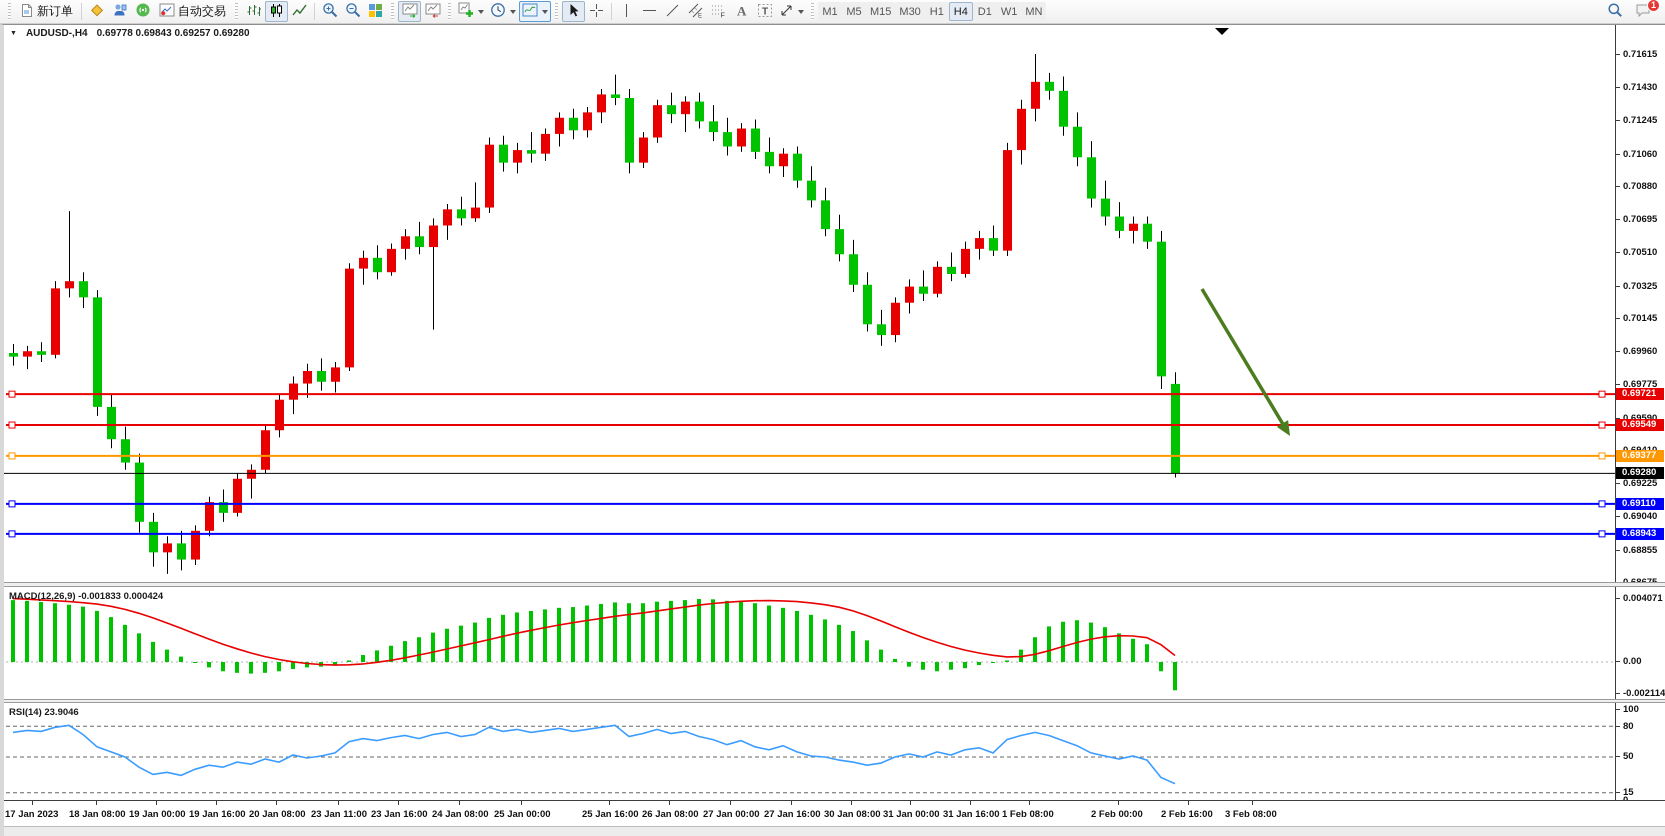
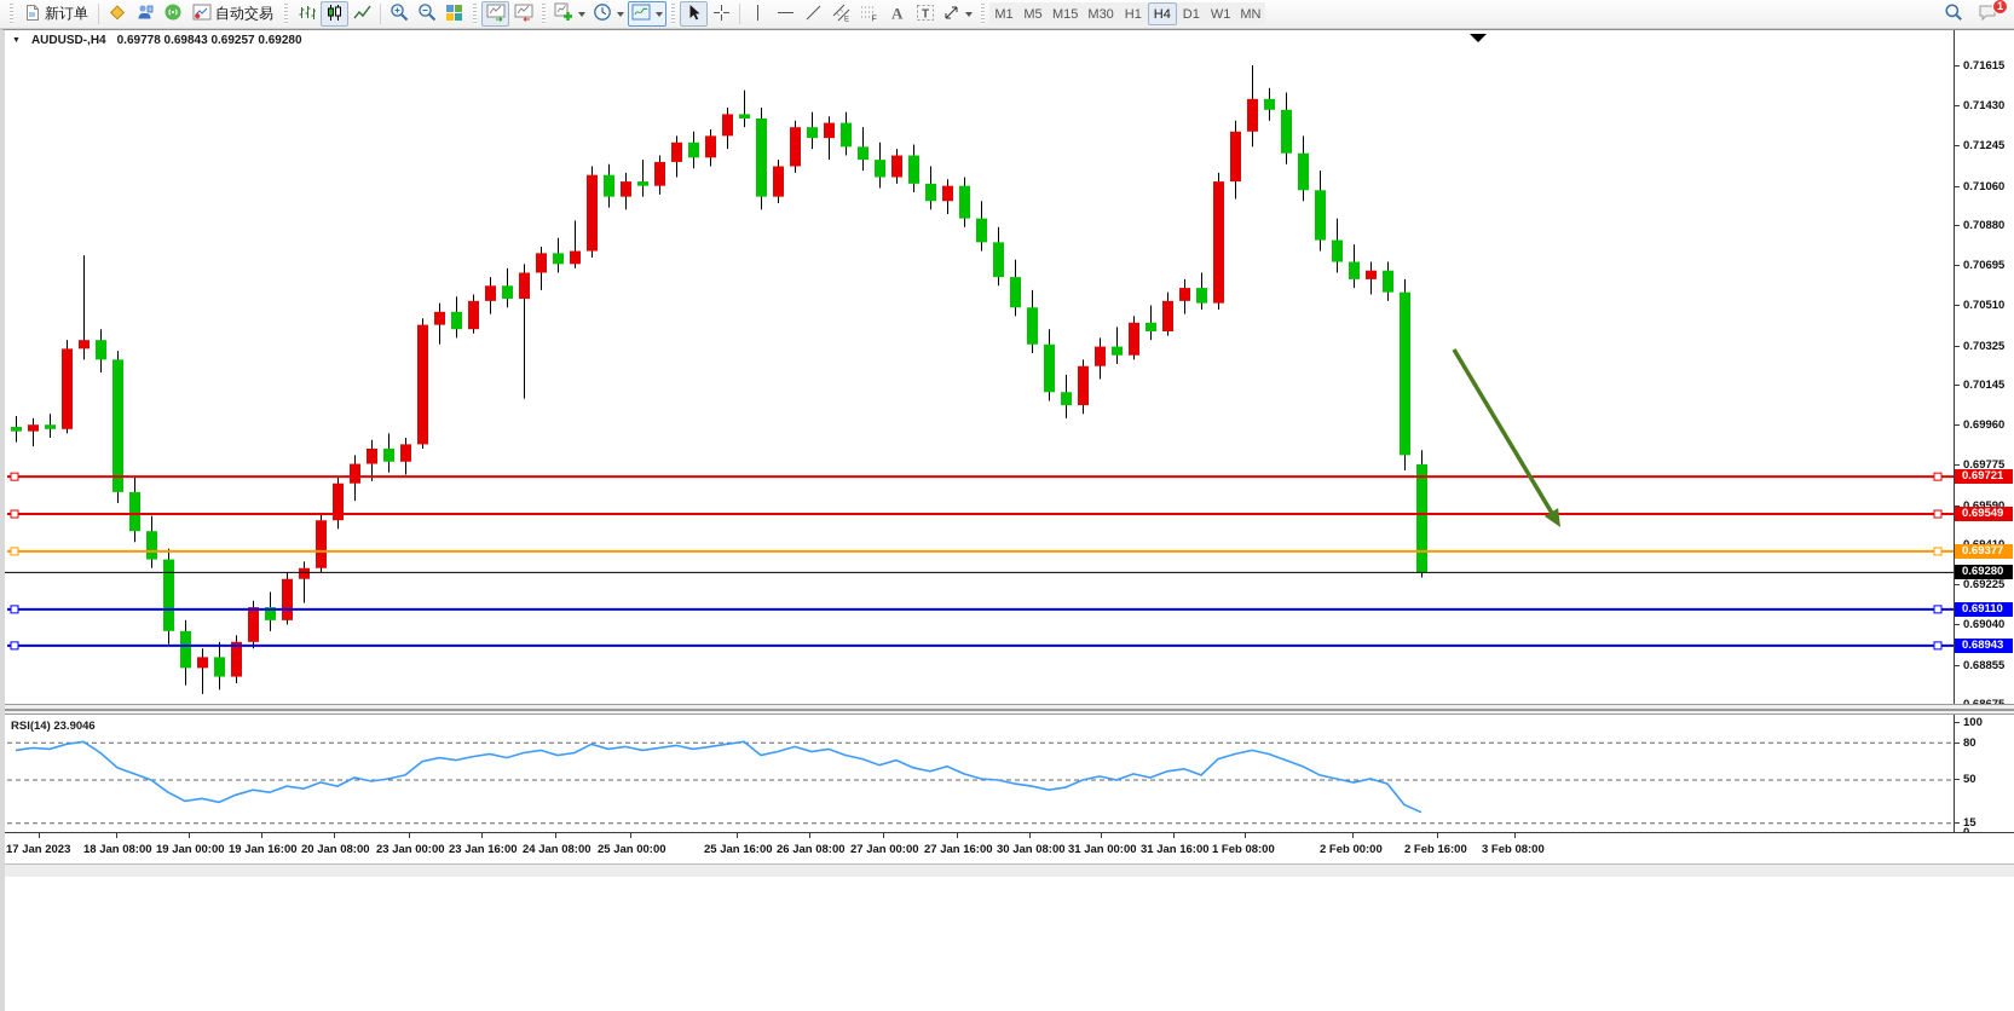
  新订单
  自动交易
  A
  T
  M1 M5 M15 M30 H1 H4 D1 W1 MN
  1
  AUDUSD-,H4
  0.69778 0.69843 0.69257 0.69280
  0.71615
  0.71430
  0.71245
  0.71060
  0.70880
  0.70695
  0.70510
  0.70325
  0.70145
  0.69960
  0.69775
  0.69225
  0.69040
  0.68855
  0.69721
  0.69549
  0.69377
  0.69110
  0.68943
  0.69280
- MACD(12,26,9) -0.001833 0.000424
- 0.004071
- 0.00
- -0.002114
  RSI(14) 23.9046
  100
  80
  50
  15
  17 Jan 2023
  18 Jan 08:00
  19 Jan 00:00
  19 Jan 16:00
  20 Jan 08:00
- 23 Jan 11:00
+ 23 Jan 00:00
  23 Jan 16:00
  24 Jan 08:00
  25 Jan 00:00
  25 Jan 16:00
  26 Jan 08:00
  27 Jan 00:00
  27 Jan 16:00
  30 Jan 08:00
  31 Jan 00:00
  31 Jan 16:00
  1 Feb 08:00
  2 Feb 00:00
  2 Feb 16:00
  3 Feb 08:00
